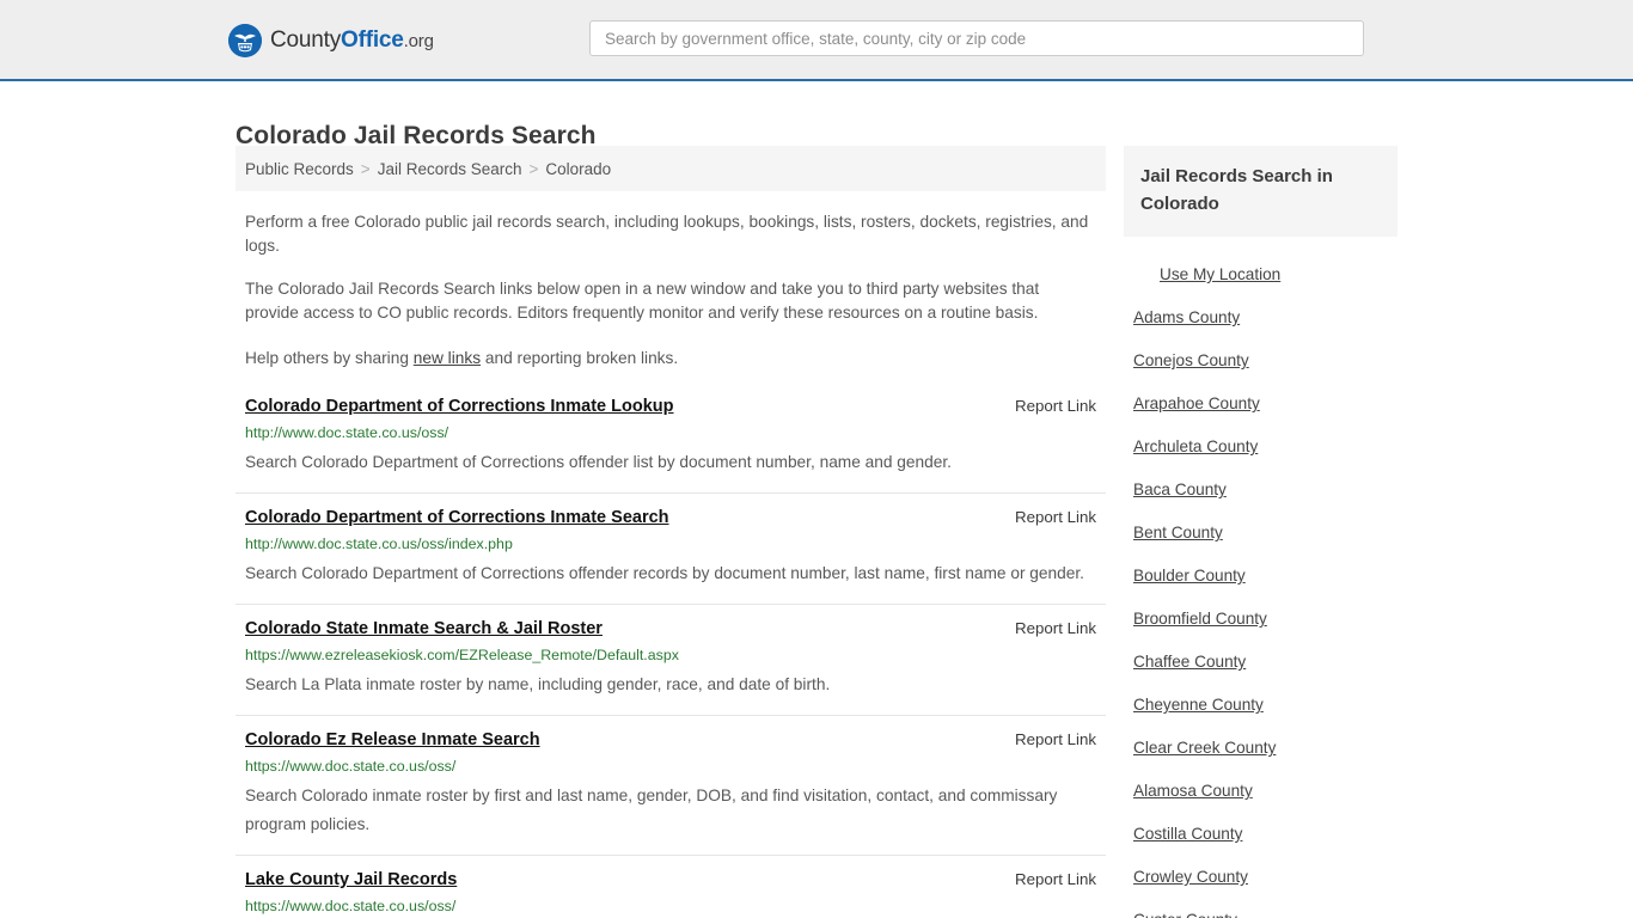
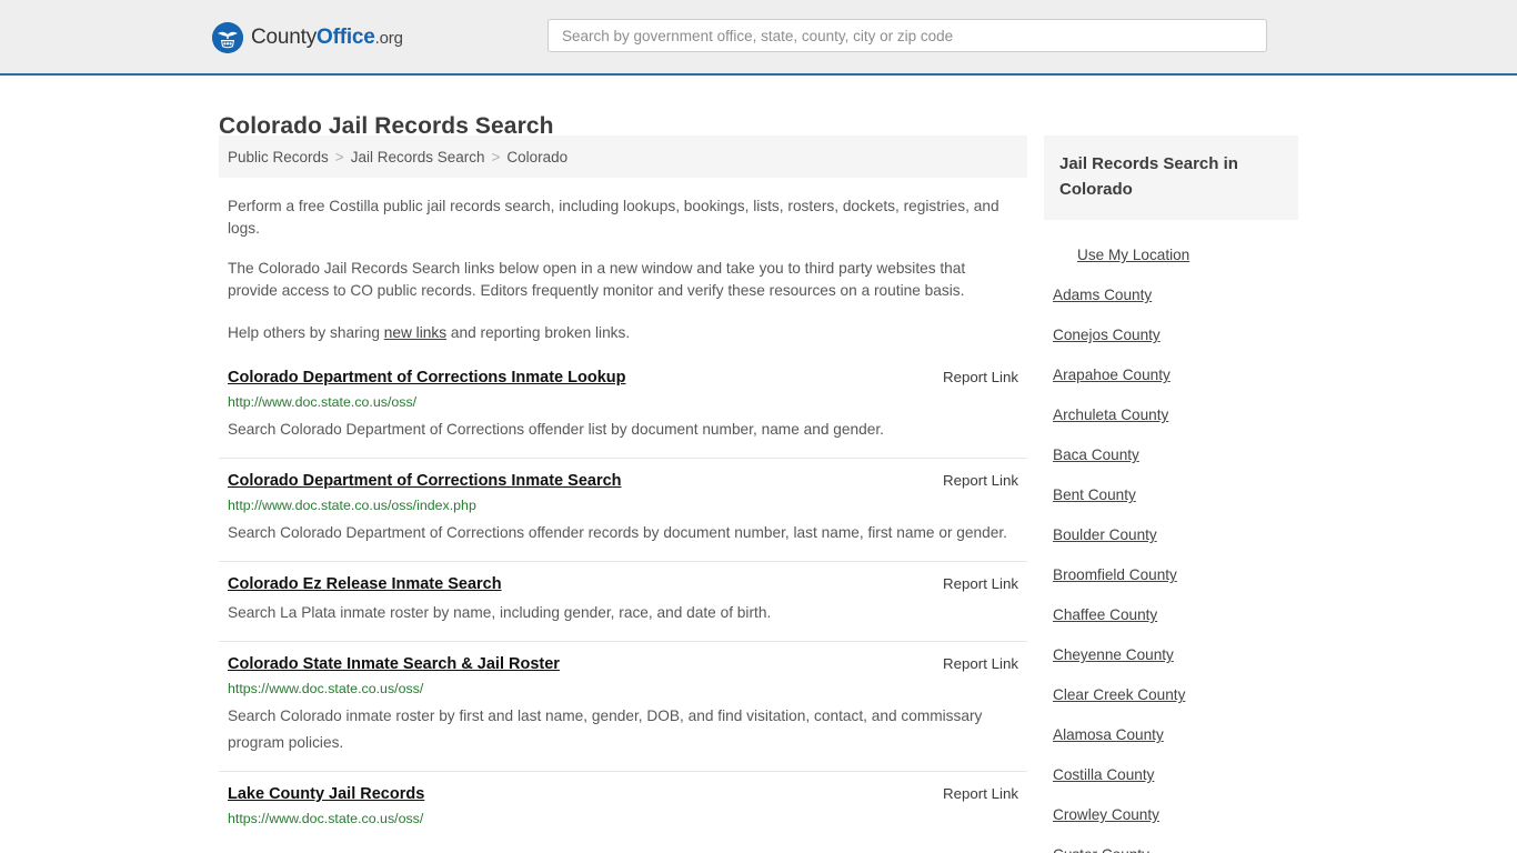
  CountyOffice.org
  Search by government office, state, county, city or zip code
  Colorado Jail Records Search
  Public Records
  >
  Jail Records Search
  >
  Colorado
- Perform a free Colorado public jail records search, including lookups, bookings, lists, rosters, dockets, registries, and logs.
+ Perform a free Costilla public jail records search, including lookups, bookings, lists, rosters, dockets, registries, and logs.
  The Colorado Jail Records Search links below open in a new window and take you to third party websites that provide access to CO public records. Editors frequently monitor and verify these resources on a routine basis.
  Help others by sharing new links and reporting broken links.
  Colorado Department of Corrections Inmate Lookup
  Report Link
  http://www.doc.state.co.us/oss/
  Search Colorado Department of Corrections offender list by document number, name and gender.
  Colorado Department of Corrections Inmate Search
  Report Link
  http://www.doc.state.co.us/oss/index.php
  Search Colorado Department of Corrections offender records by document number, last name, first name or gender.
- Colorado State Inmate Search & Jail Roster
+ Colorado Ez Release Inmate Search
  Report Link
- https://www.ezreleasekiosk.com/EZRelease_Remote/Default.aspx
  Search La Plata inmate roster by name, including gender, race, and date of birth.
- Colorado Ez Release Inmate Search
+ Colorado State Inmate Search & Jail Roster
  Report Link
  https://www.doc.state.co.us/oss/
  Search Colorado inmate roster by first and last name, gender, DOB, and find visitation, contact, and commissary program policies.
  Lake County Jail Records
  Report Link
  https://www.doc.state.co.us/oss/
  Jail Records Search in Colorado
  Use My Location
  Adams County
  Conejos County
  Arapahoe County
  Archuleta County
  Baca County
  Bent County
  Boulder County
  Broomfield County
  Chaffee County
  Cheyenne County
  Clear Creek County
  Alamosa County
  Costilla County
  Crowley County
